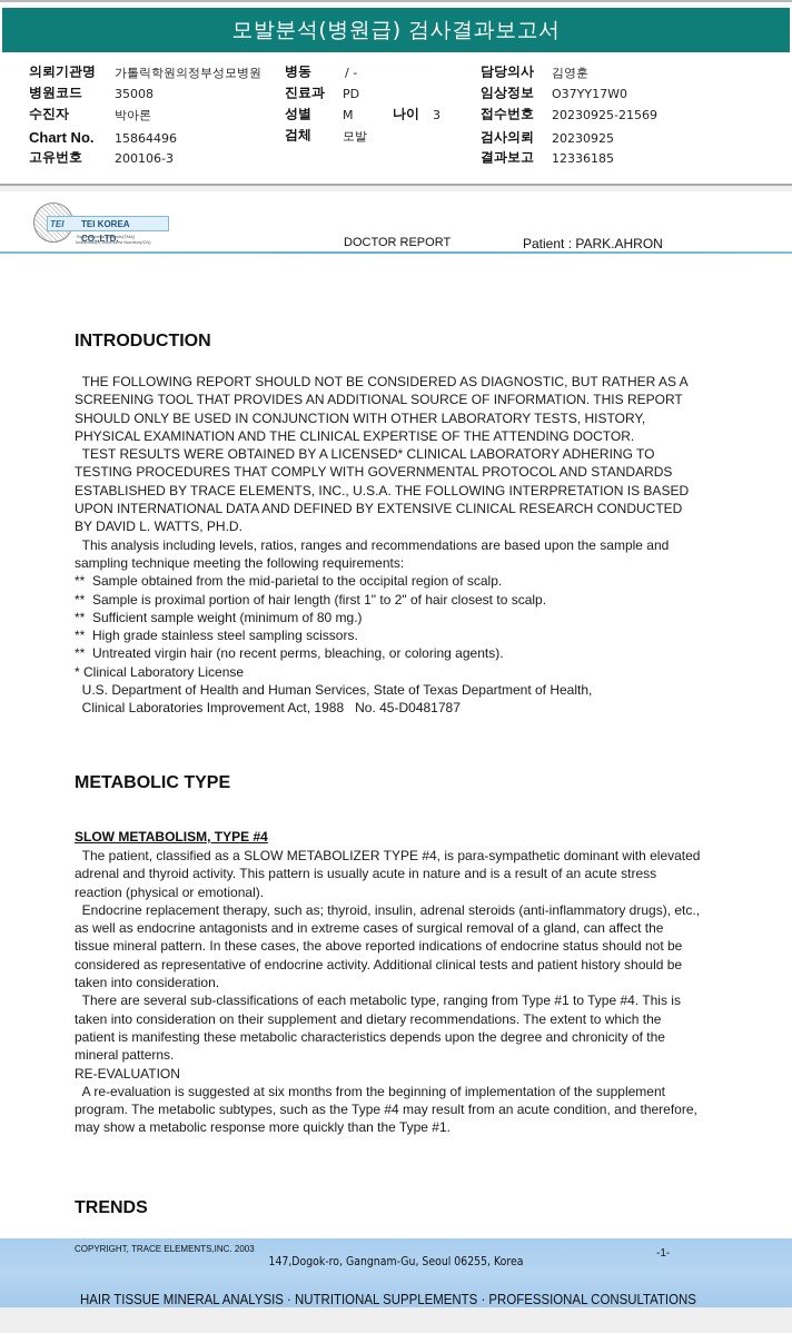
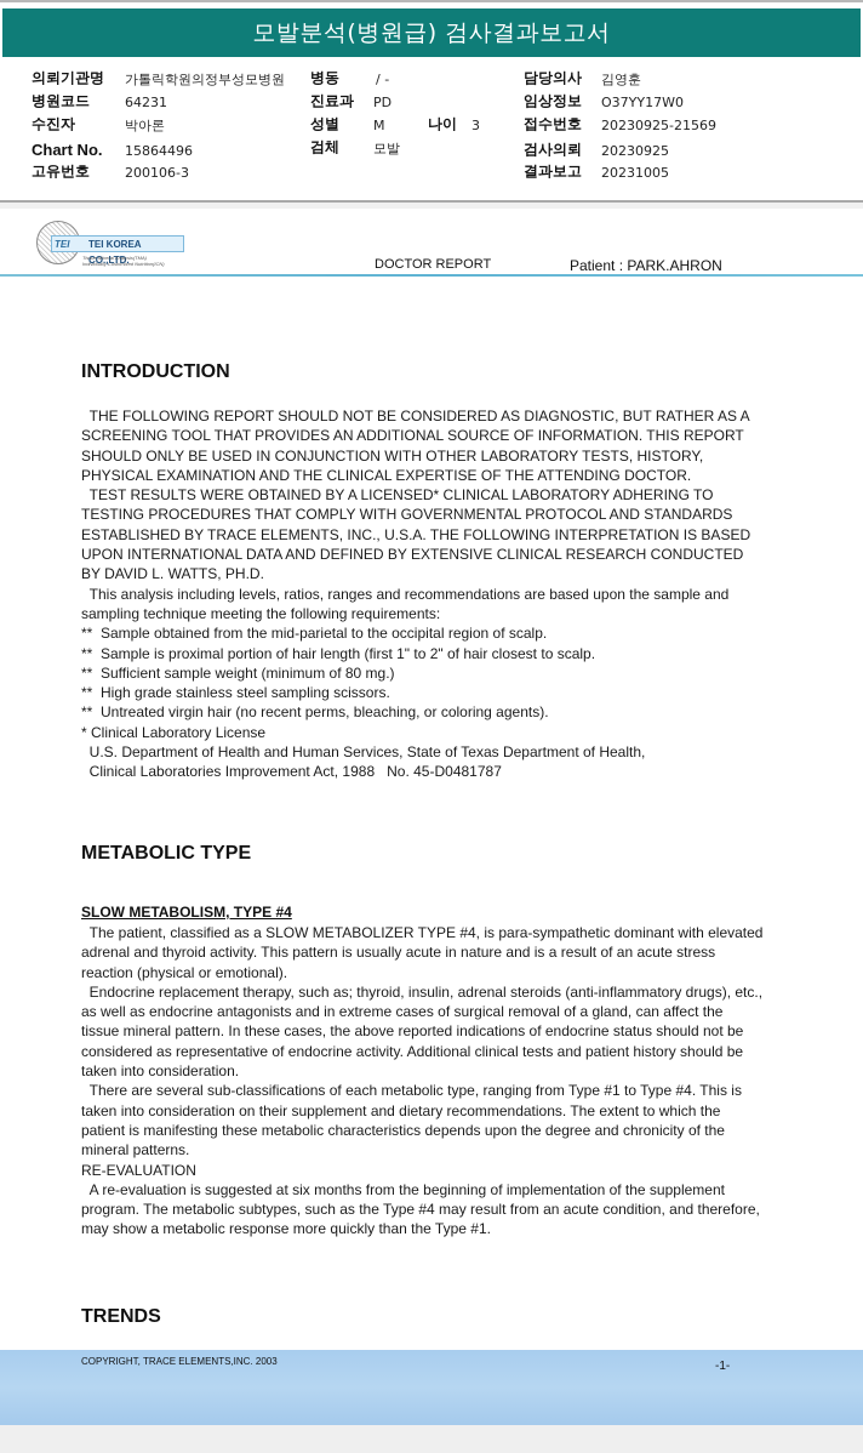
  모발분석(병원급) 검사결과보고서
  의뢰기관명
  가톨릭학원의정부성모병원
  병원코드
- 35008
+ 64231
  수진자
  박아론
  Chart No.
  15864496
  고유번호
  200106-3
  병동
  / -
  진료과
  PD
  성별
  M
  검체
  모발
  나이
  3
  담당의사
  김영훈
  임상정보
  O37YY17W0
  접수번호
  20230925-21569
  검사의뢰
  20230925
  결과보고
- 12336185
+ 20231005
  TEI
  TEI KOREA CO.,LTD.
  DOCTOR REPORT
  Patient : PARK.AHRON
  INTRODUCTION
  THE FOLLOWING REPORT SHOULD NOT BE CONSIDERED AS DIAGNOSTIC, BUT RATHER AS A
  SCREENING TOOL THAT PROVIDES AN ADDITIONAL SOURCE OF INFORMATION. THIS REPORT
  SHOULD ONLY BE USED IN CONJUNCTION WITH OTHER LABORATORY TESTS, HISTORY,
  PHYSICAL EXAMINATION AND THE CLINICAL EXPERTISE OF THE ATTENDING DOCTOR.
  TEST RESULTS WERE OBTAINED BY A LICENSED* CLINICAL LABORATORY ADHERING TO
  TESTING PROCEDURES THAT COMPLY WITH GOVERNMENTAL PROTOCOL AND STANDARDS
  ESTABLISHED BY TRACE ELEMENTS, INC., U.S.A. THE FOLLOWING INTERPRETATION IS BASED
  UPON INTERNATIONAL DATA AND DEFINED BY EXTENSIVE CLINICAL RESEARCH CONDUCTED
  BY DAVID L. WATTS, PH.D.
  This analysis including levels, ratios, ranges and recommendations are based upon the sample and
  sampling technique meeting the following requirements:
  ** Sample obtained from the mid-parietal to the occipital region of scalp.
  ** Sample is proximal portion of hair length (first 1" to 2" of hair closest to scalp.
  ** Sufficient sample weight (minimum of 80 mg.)
  ** High grade stainless steel sampling scissors.
  ** Untreated virgin hair (no recent perms, bleaching, or coloring agents).
  * Clinical Laboratory License
  U.S. Department of Health and Human Services, State of Texas Department of Health,
  Clinical Laboratories Improvement Act, 1988 No. 45-D0481787
  METABOLIC TYPE
  SLOW METABOLISM, TYPE #4
  The patient, classified as a SLOW METABOLIZER TYPE #4, is para-sympathetic dominant with elevated
  adrenal and thyroid activity. This pattern is usually acute in nature and is a result of an acute stress
  reaction (physical or emotional).
  Endocrine replacement therapy, such as; thyroid, insulin, adrenal steroids (anti-inflammatory drugs), etc.,
  as well as endocrine antagonists and in extreme cases of surgical removal of a gland, can affect the
  tissue mineral pattern. In these cases, the above reported indications of endocrine status should not be
  considered as representative of endocrine activity. Additional clinical tests and patient history should be
  taken into consideration.
  There are several sub-classifications of each metabolic type, ranging from Type #1 to Type #4. This is
  taken into consideration on their supplement and dietary recommendations. The extent to which the
  patient is manifesting these metabolic characteristics depends upon the degree and chronicity of the
  mineral patterns.
  RE-EVALUATION
  A re-evaluation is suggested at six months from the beginning of implementation of the supplement
  program. The metabolic subtypes, such as the Type #4 may result from an acute condition, and therefore,
  may show a metabolic response more quickly than the Type #1.
  TRENDS
  COPYRIGHT, TRACE ELEMENTS,INC. 2003
  -1-
- 147,Dogok-ro, Gangnam-Gu, Seoul 06255, Korea
- HAIR TISSUE MINERAL ANALYSIS · NUTRITIONAL SUPPLEMENTS · PROFESSIONAL CONSULTATIONS
